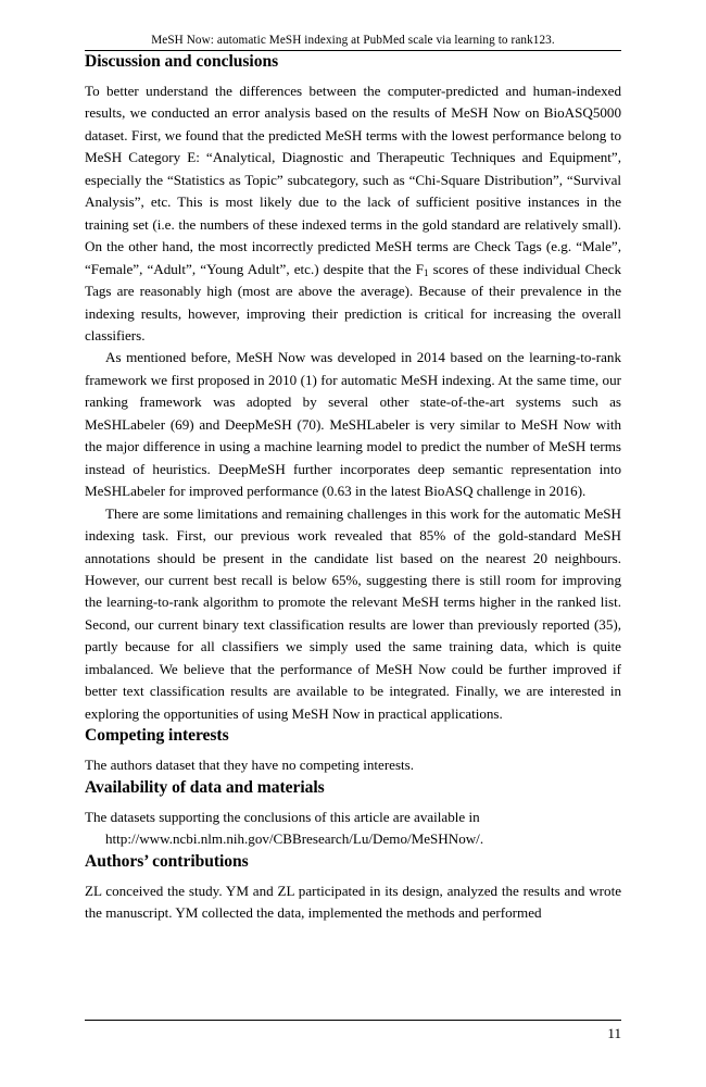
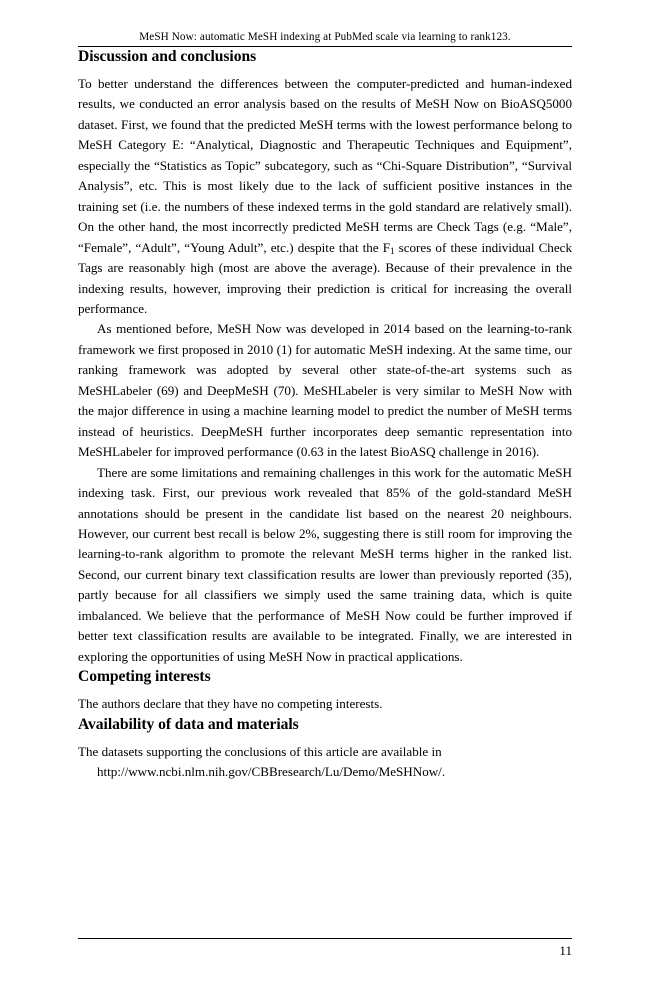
  MeSH Now: automatic MeSH indexing at PubMed scale via learning to rank123.
  Discussion and conclusions
- To better understand the differences between the computer-predicted and human-indexed results, we conducted an error analysis based on the results of MeSH Now on BioASQ5000 dataset. First, we found that the predicted MeSH terms with the lowest performance belong to MeSH Category E: “Analytical, Diagnostic and Therapeutic Techniques and Equipment”, especially the “Statistics as Topic” subcategory, such as “Chi-Square Distribution”, “Survival Analysis”, etc. This is most likely due to the lack of sufficient positive instances in the training set (i.e. the numbers of these indexed terms in the gold standard are relatively small). On the other hand, the most incorrectly predicted MeSH terms are Check Tags (e.g. “Male”, “Female”, “Adult”, “Young Adult”, etc.) despite that the F1 scores of these individual Check Tags are reasonably high (most are above the average). Because of their prevalence in the indexing results, however, improving their prediction is critical for increasing the overall classifiers.
+ To better understand the differences between the computer-predicted and human-indexed results, we conducted an error analysis based on the results of MeSH Now on BioASQ5000 dataset. First, we found that the predicted MeSH terms with the lowest performance belong to MeSH Category E: “Analytical, Diagnostic and Therapeutic Techniques and Equipment”, especially the “Statistics as Topic” subcategory, such as “Chi-Square Distribution”, “Survival Analysis”, etc. This is most likely due to the lack of sufficient positive instances in the training set (i.e. the numbers of these indexed terms in the gold standard are relatively small). On the other hand, the most incorrectly predicted MeSH terms are Check Tags (e.g. “Male”, “Female”, “Adult”, “Young Adult”, etc.) despite that the F1 scores of these individual Check Tags are reasonably high (most are above the average). Because of their prevalence in the indexing results, however, improving their prediction is critical for increasing the overall performance.
  As mentioned before, MeSH Now was developed in 2014 based on the learning-to-rank framework we first proposed in 2010 (1) for automatic MeSH indexing. At the same time, our ranking framework was adopted by several other state-of-the-art systems such as MeSHLabeler (69) and DeepMeSH (70). MeSHLabeler is very similar to MeSH Now with the major difference in using a machine learning model to predict the number of MeSH terms instead of heuristics. DeepMeSH further incorporates deep semantic representation into MeSHLabeler for improved performance (0.63 in the latest BioASQ challenge in 2016).
- There are some limitations and remaining challenges in this work for the automatic MeSH indexing task. First, our previous work revealed that 85% of the gold-standard MeSH annotations should be present in the candidate list based on the nearest 20 neighbours. However, our current best recall is below 65%, suggesting there is still room for improving the learning-to-rank algorithm to promote the relevant MeSH terms higher in the ranked list. Second, our current binary text classification results are lower than previously reported (35), partly because for all classifiers we simply used the same training data, which is quite imbalanced. We believe that the performance of MeSH Now could be further improved if better text classification results are available to be integrated. Finally, we are interested in exploring the opportunities of using MeSH Now in practical applications.
+ There are some limitations and remaining challenges in this work for the automatic MeSH indexing task. First, our previous work revealed that 85% of the gold-standard MeSH annotations should be present in the candidate list based on the nearest 20 neighbours. However, our current best recall is below 2%, suggesting there is still room for improving the learning-to-rank algorithm to promote the relevant MeSH terms higher in the ranked list. Second, our current binary text classification results are lower than previously reported (35), partly because for all classifiers we simply used the same training data, which is quite imbalanced. We believe that the performance of MeSH Now could be further improved if better text classification results are available to be integrated. Finally, we are interested in exploring the opportunities of using MeSH Now in practical applications.
  Competing interests
- The authors dataset that they have no competing interests.
+ The authors declare that they have no competing interests.
  Availability of data and materials
  The datasets supporting the conclusions of this article are available in
  http://www.ncbi.nlm.nih.gov/CBBresearch/Lu/Demo/MeSHNow/.
- Authors’ contributions
- ZL conceived the study. YM and ZL participated in its design, analyzed the results and wrote the manuscript. YM collected the data, implemented the methods and performed
  11
